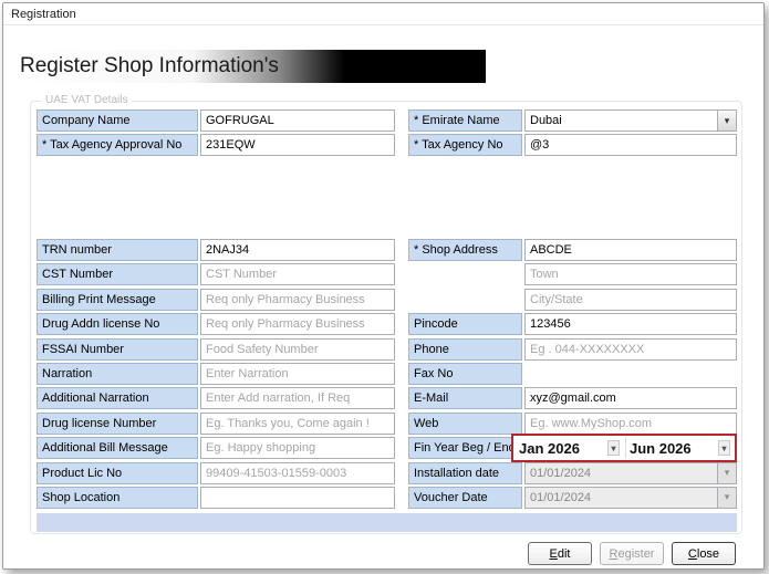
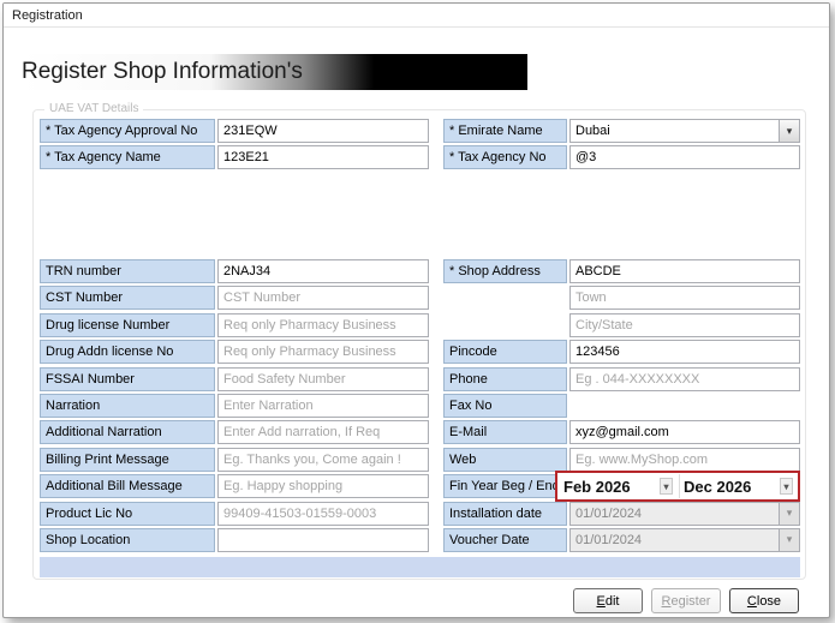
  Registration
  Register Shop Information's
  UAE VAT Details
- Company Name
- GOFRUGAL
  * Tax Agency Approval No
  231EQW
+ * Tax Agency Name
+ 123E21
  * Emirate Name
  Dubai
  ▾
  * Tax Agency No
  @3
  TRN number
  2NAJ34
  CST Number
  CST Number
- Billing Print Message
+ Drug license Number
  Req only Pharmacy Business
  Drug Addn license No
  Req only Pharmacy Business
  FSSAI Number
  Food Safety Number
  Narration
  Enter Narration
  Additional Narration
  Enter Add narration, If Req
- Drug license Number
+ Billing Print Message
  Eg. Thanks you, Come again !
  Additional Bill Message
  Eg. Happy shopping
  Product Lic No
  99409-41503-01559-0003
  Shop Location
  * Shop Address
  ABCDE
  Town
  City/State
  Pincode
  123456
  Phone
  Eg . 044-XXXXXXXX
  Fax No
  E-Mail
  xyz@gmail.com
  Web
  Eg. www.MyShop.com
  Fin Year Beg / En
- Jan 2026
+ Feb 2026
  ▾
- Jun 2026
+ Dec 2026
  ▾
  Installation date
  01/01/2024
  ▾
  Voucher Date
  01/01/2024
  ▾
  Edit
  Register
  Close
